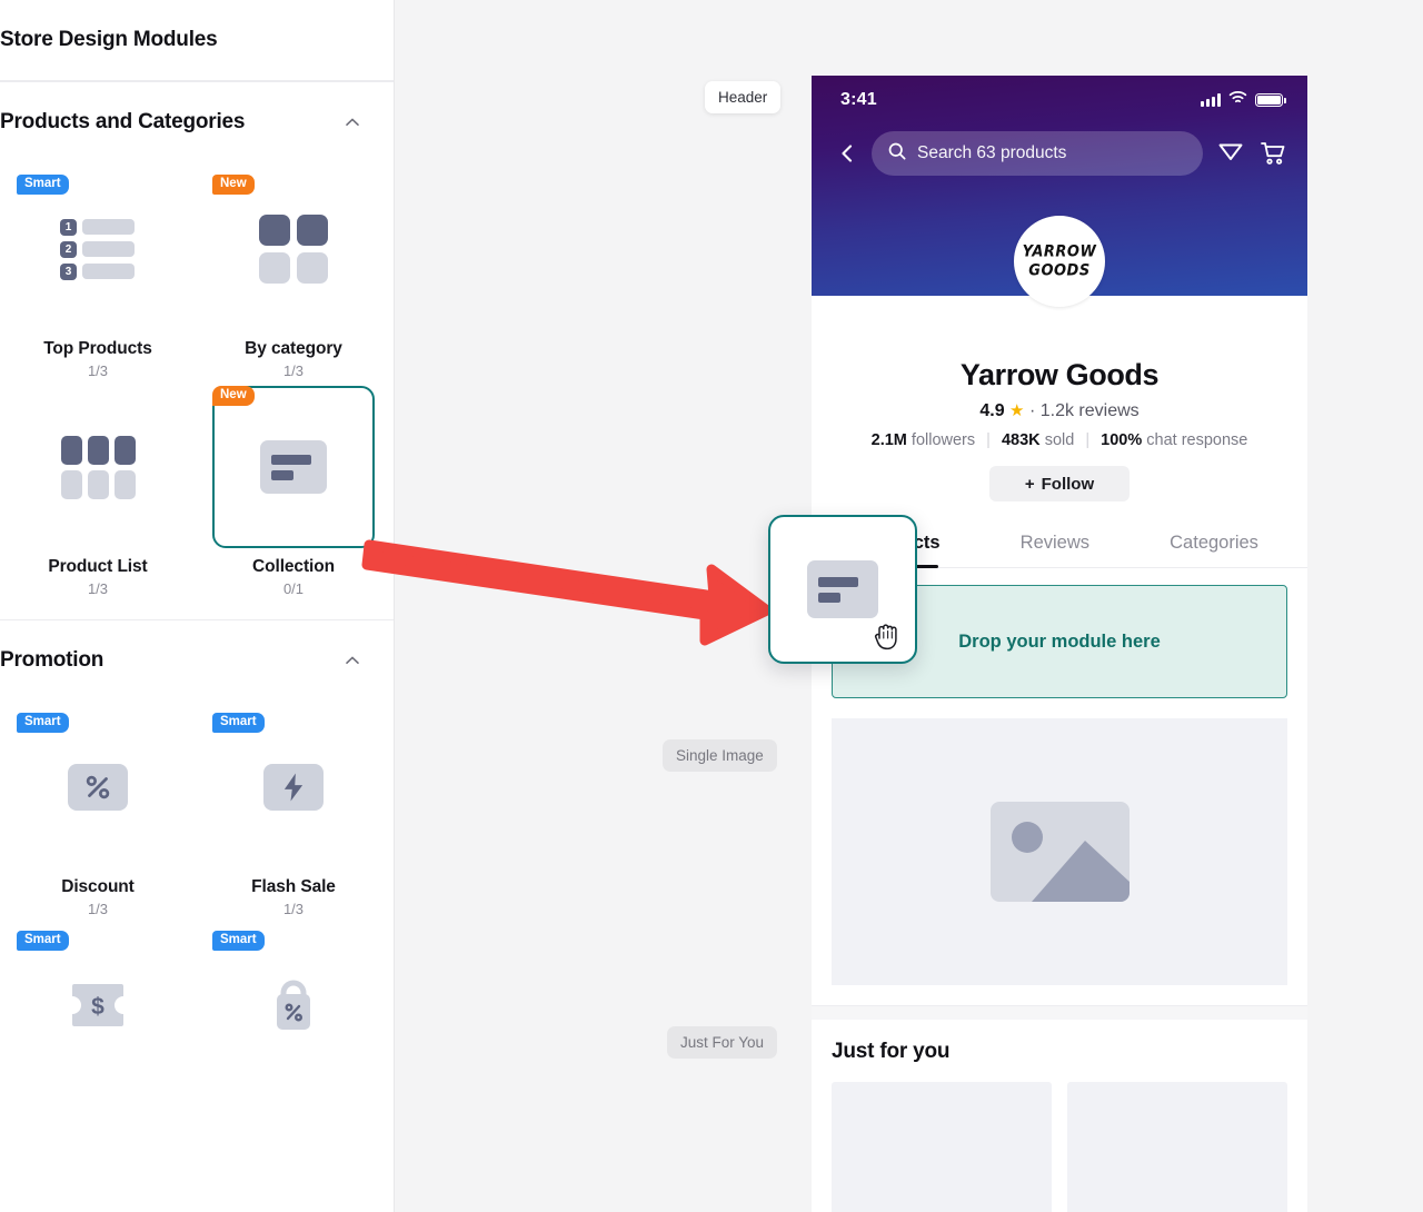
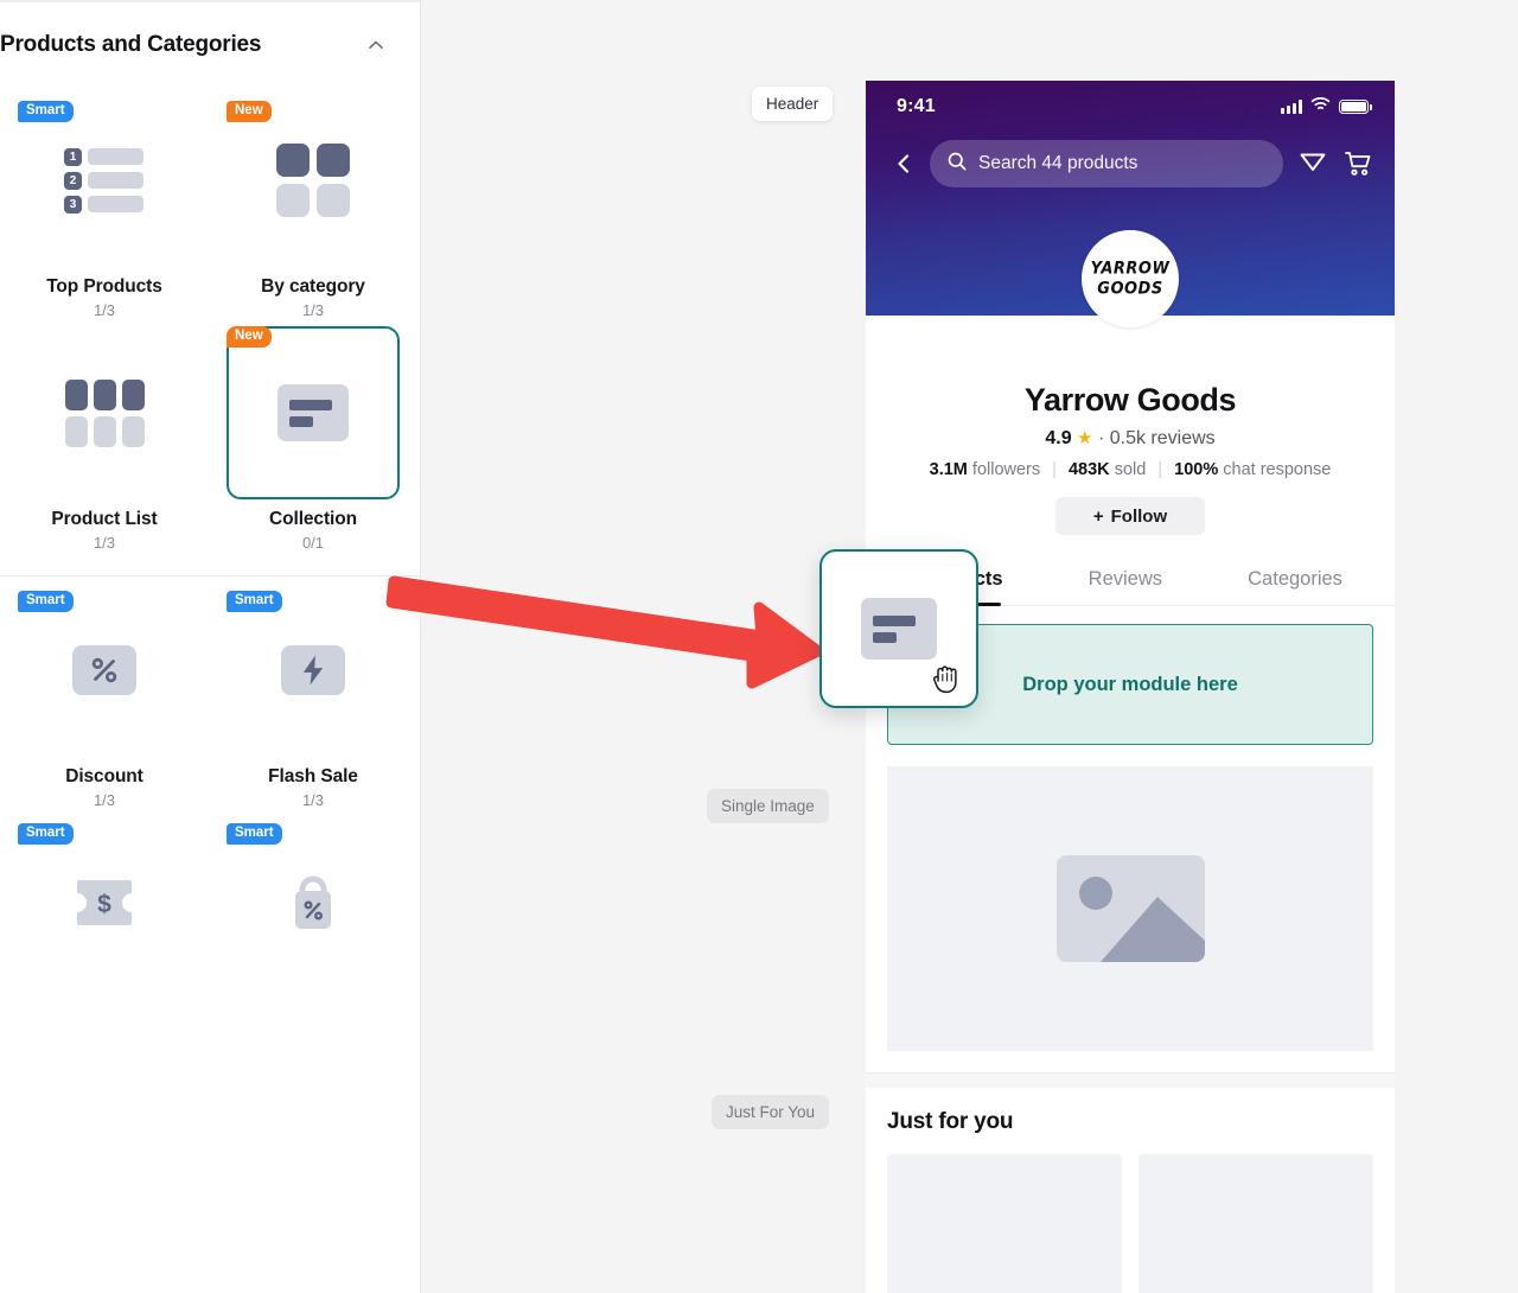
- Store Design Modules
  Products and Categories
  Smart
  1
  2
  3
  Top Products
  1/3
  New
  By category
  1/3
  Product List
  1/3
  New
  Collection
  0/1
- Promotion
  Smart
  Discount
  1/3
  Smart
  Flash Sale
  1/3
  Smart
  $
  Smart
  Header
  Single Image
  Just For You
- 3:41
+ 9:41
- Search 63 products
+ Search 44 products
  YARROW
  GOODS
  Yarrow Goods
- 4.9 ★ · 1.2k reviews
+ 4.9 ★ · 0.5k reviews
- 2.1M followers | 483K sold | 100% chat response
+ 3.1M followers | 483K sold | 100% chat response
  +
  Follow
  Reviews
  Categories
  Drop your module here
  Just for you
